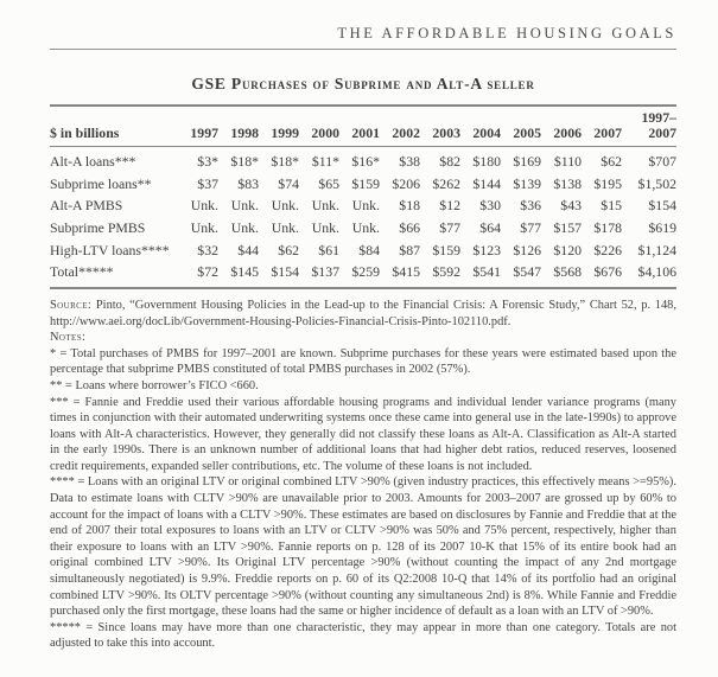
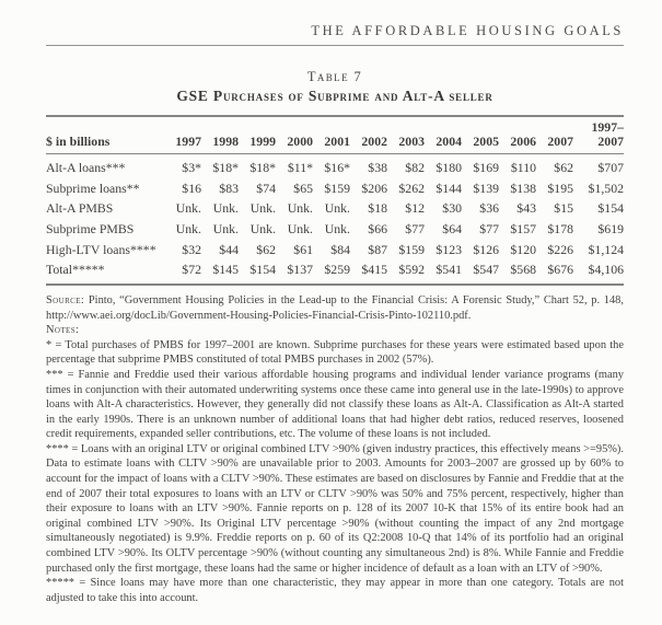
  THE AFFORDABLE HOUSING GOALS
+ Table 7
  GSE Purchases of Subprime and Alt-A seller
  $ in billions	1997	1998	1999	2000	2001	2002	2003	2004	2005	2006	2007	1997– 2007
  Alt-A loans***	$3*	$18*	$18*	$11*	$16*	$38	$82	$180	$169	$110	$62	$707
- Subprime loans**	$37	$83	$74	$65	$159	$206	$262	$144	$139	$138	$195	$1,502
+ Subprime loans**	$16	$83	$74	$65	$159	$206	$262	$144	$139	$138	$195	$1,502
  Alt-A PMBS	Unk.	Unk.	Unk.	Unk.	Unk.	$18	$12	$30	$36	$43	$15	$154
  Subprime PMBS	Unk.	Unk.	Unk.	Unk.	Unk.	$66	$77	$64	$77	$157	$178	$619
  High-LTV loans****	$32	$44	$62	$61	$84	$87	$159	$123	$126	$120	$226	$1,124
  Total*****	$72	$145	$154	$137	$259	$415	$592	$541	$547	$568	$676	$4,106
  Source: Pinto, “Government Housing Policies in the Lead-up to the Financial Crisis: A Forensic Study,” Chart 52, p. 148, http://www.aei.org/docLib/Government-Housing-Policies-Financial-Crisis-Pinto-102110.pdf.
  Notes:
  * = Total purchases of PMBS for 1997–2001 are known. Subprime purchases for these years were estimated based upon the percentage that subprime PMBS constituted of total PMBS purchases in 2002 (57%).
- ** = Loans where borrower’s FICO <660.
  *** = Fannie and Freddie used their various affordable housing programs and individual lender variance programs (many times in conjunction with their automated underwriting systems once these came into general use in the late-1990s) to approve loans with Alt-A characteristics. However, they generally did not classify these loans as Alt-A. Classification as Alt-A started in the early 1990s. There is an unknown number of additional loans that had higher debt ratios, reduced reserves, loosened credit requirements, expanded seller contributions, etc. The volume of these loans is not included.
  **** = Loans with an original LTV or original combined LTV >90% (given industry practices, this effectively means >=95%). Data to estimate loans with CLTV >90% are unavailable prior to 2003. Amounts for 2003–2007 are grossed up by 60% to account for the impact of loans with a CLTV >90%. These estimates are based on disclosures by Fannie and Freddie that at the end of 2007 their total exposures to loans with an LTV or CLTV >90% was 50% and 75% percent, respectively, higher than their exposure to loans with an LTV >90%. Fannie reports on p. 128 of its 2007 10-K that 15% of its entire book had an original combined LTV >90%. Its Original LTV percentage >90% (without counting the impact of any 2nd mortgage simultaneously negotiated) is 9.9%. Freddie reports on p. 60 of its Q2:2008 10-Q that 14% of its portfolio had an original combined LTV >90%. Its OLTV percentage >90% (without counting any simultaneous 2nd) is 8%. While Fannie and Freddie purchased only the first mortgage, these loans had the same or higher incidence of default as a loan with an LTV of >90%.
  ***** = Since loans may have more than one characteristic, they may appear in more than one category. Totals are not adjusted to take this into account.
